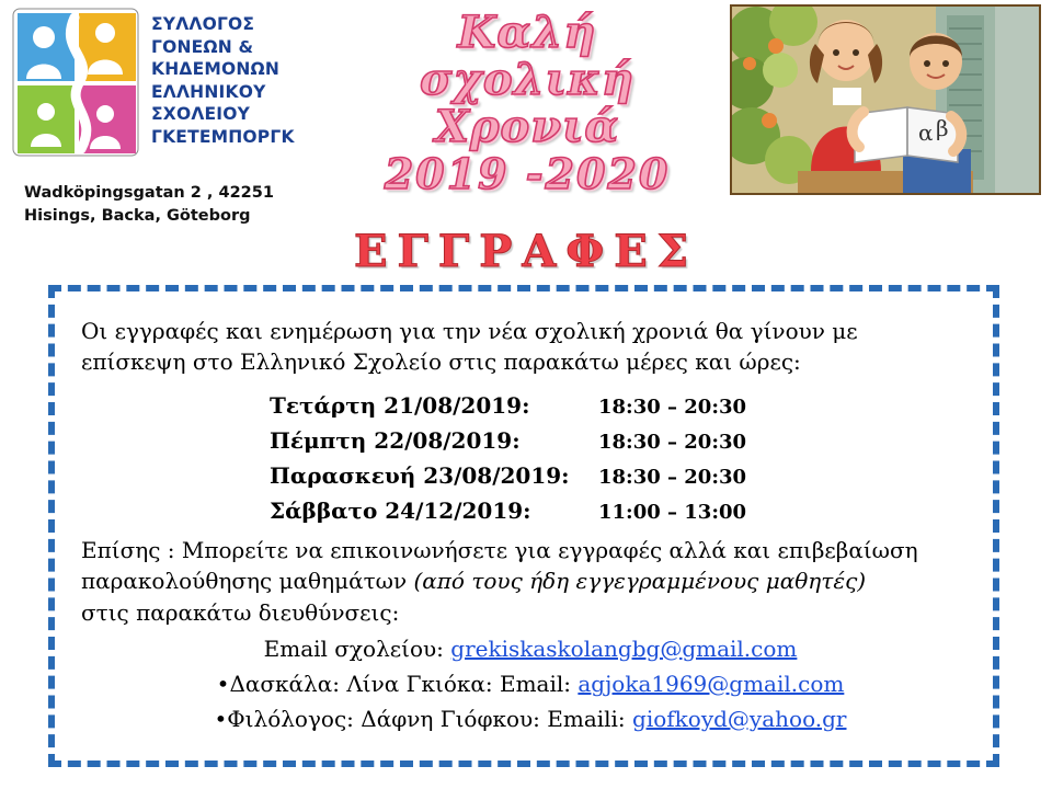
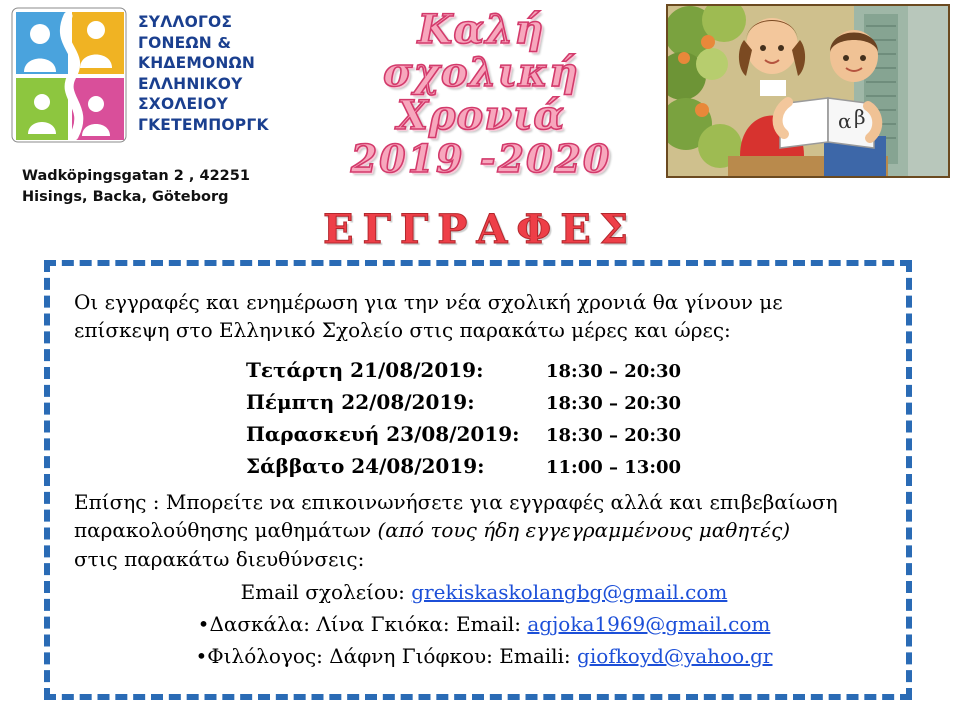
  ΣΥΛΛΟΓΟΣ
  ΓΟΝΕΩΝ &
  ΚΗΔΕΜΟΝΩΝ
  ΕΛΛΗΝΙΚΟΥ
  ΣΧΟΛΕΙΟΥ
  ΓΚΕΤΕΜΠΟΡΓΚ
  Wadköpingsgatan 2 , 42251
  Hisings, Backa, Göteborg
  Καλή σχολική
  Χρονιά
  2019 -2020
  α
  β
  ΕΓΓΡΑΦΕΣ
  Οι εγγραφές και ενημέρωση για την νέα σχολική χρονιά θα γίνουν με επίσκεψη στο Ελληνικό Σχολείο στις παρακάτω μέρες και ώρες:
  Τετάρτη 21/08/2019:
  18:30 – 20:30
  Πέμπτη 22/08/2019:
  18:30 – 20:30
  Παρασκευή 23/08/2019:
  18:30 – 20:30
- Σάββατο 24/12/2019:
+ Σάββατο 24/08/2019:
  11:00 – 13:00
  Επίσης : Μπορείτε να επικοινωνήσετε για εγγραφές αλλά και επιβεβαίωση
  παρακολούθησης μαθημάτων (από τους ήδη εγγεγραμμένους μαθητές)
  στις παρακάτω διευθύνσεις:
  Email σχολείου: grekiskaskolangbg@gmail.com
  •Δασκάλα: Λίνα Γκιόκα: Email: agjoka1969@gmail.com
  •Φιλόλογος: Δάφνη Γιόφκου: Emaili: giofkoyd@yahoo.gr
